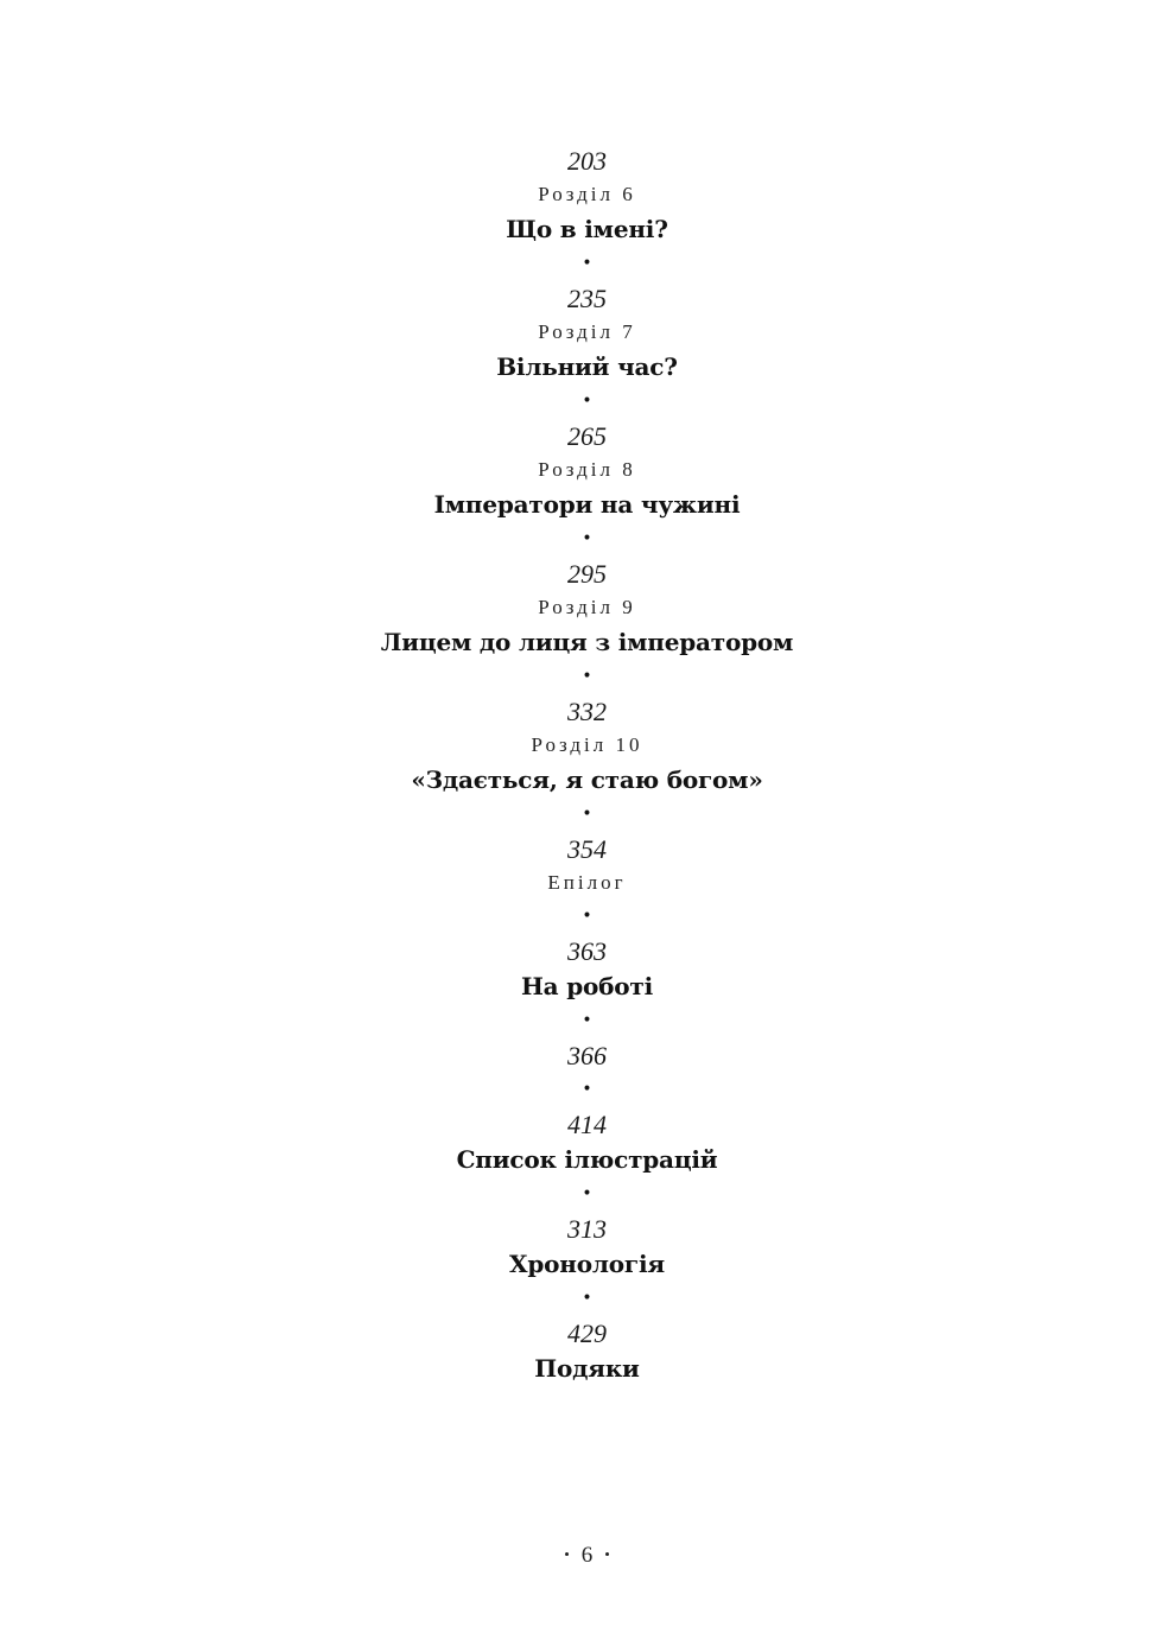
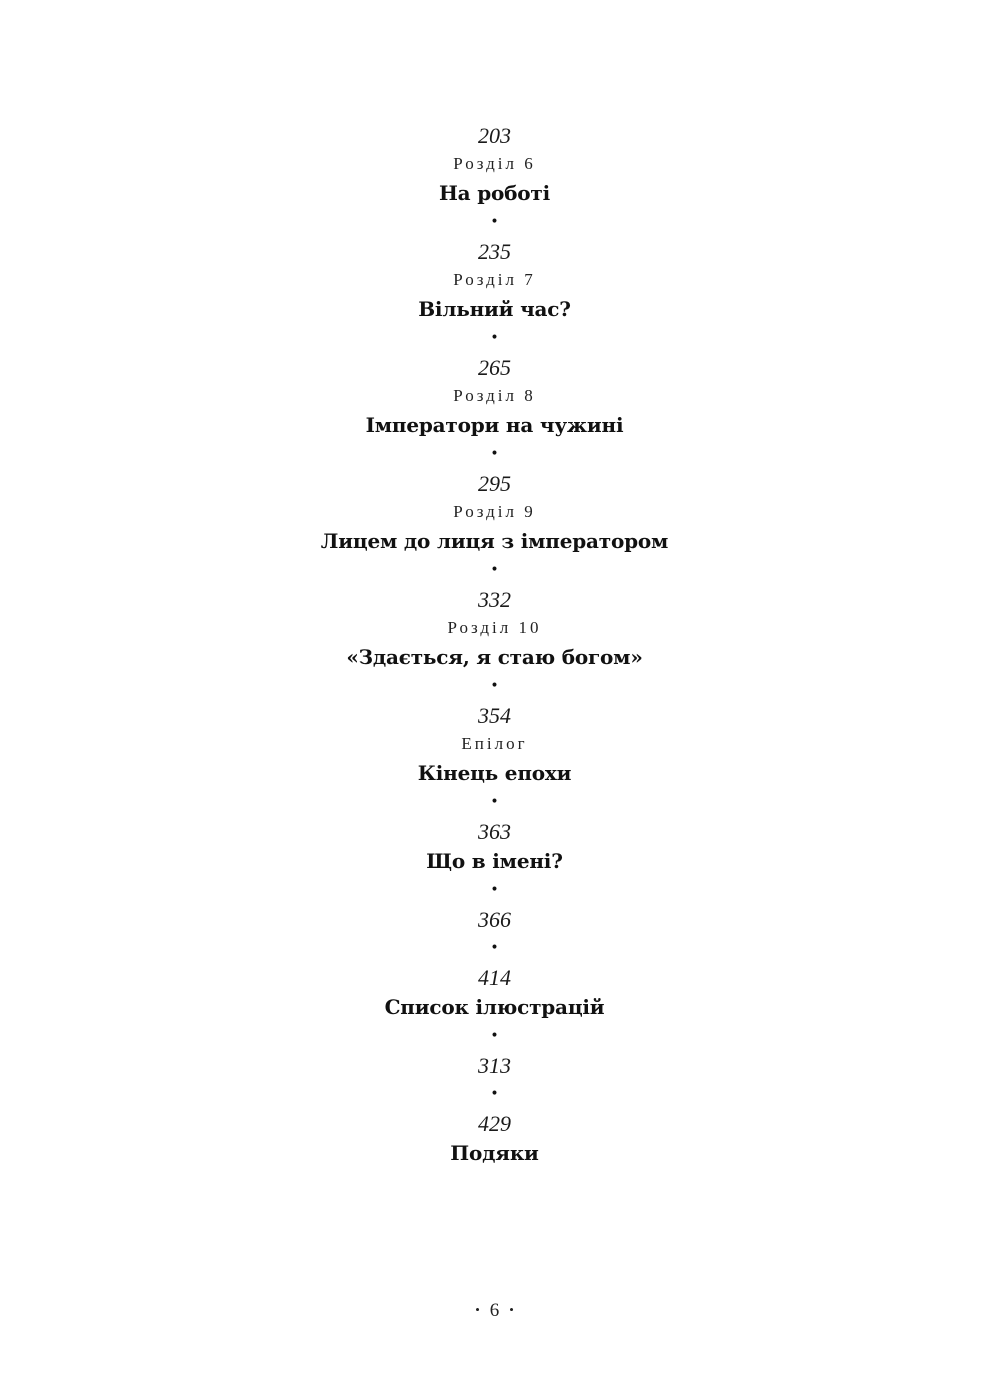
  203
  Розділ 6
- Що в імені?
+ На роботі
  235
  Розділ 7
  Вільний час?
  265
  Розділ 8
  Імператори на чужині
  295
  Розділ 9
  Лицем до лиця з імператором
  332
  Розділ 10
  «Здається, я стаю богом»
  354
  Епілог
+ Кінець епохи
  363
- На роботі
+ Що в імені?
  366
  414
  Список ілюстрацій
  313
- Хронологія
  429
  Подяки
  • 6 •
